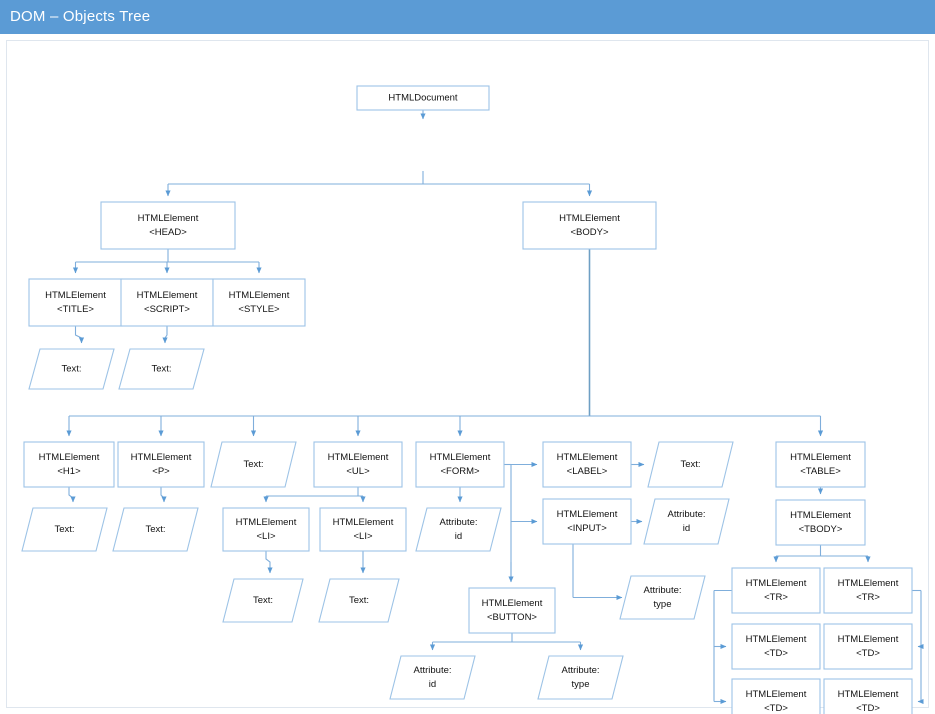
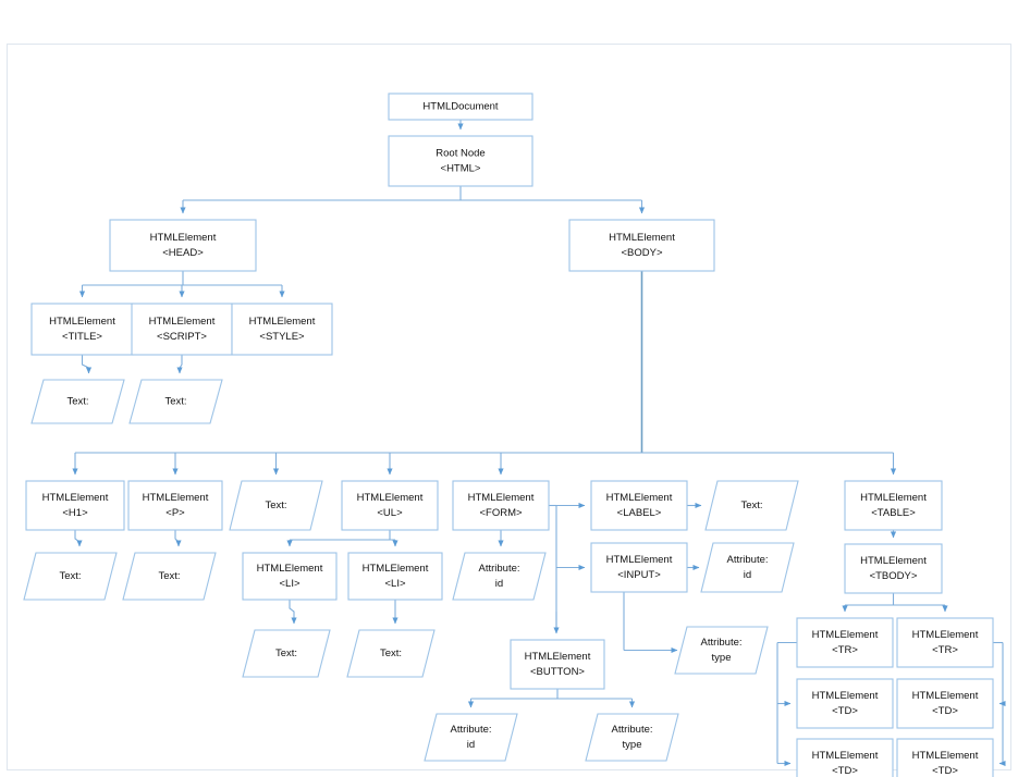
- DOM – Objects Tree
  HTMLDocument
+ Root Node
+ <HTML>
  HTMLElement
  <HEAD>
  HTMLElement
  <BODY>
  HTMLElement
  <TITLE>
  HTMLElement
  <SCRIPT>
  HTMLElement
  <STYLE>
  Text:
  Text:
  HTMLElement
  <H1>
  HTMLElement
  <P>
  Text:
  HTMLElement
  <UL>
  HTMLElement
  <FORM>
  HTMLElement
  <LABEL>
  Text:
  HTMLElement
  <TABLE>
  Text:
  Text:
  HTMLElement
  <LI>
  HTMLElement
  <LI>
  Attribute:
  id
  HTMLElement
  <INPUT>
  Attribute:
  id
  HTMLElement
  <TBODY>
  Text:
  Text:
  HTMLElement
  <BUTTON>
  Attribute:
  type
  HTMLElement
  <TR>
  HTMLElement
  <TR>
  HTMLElement
  <TD>
  HTMLElement
  <TD>
  HTMLElement
  <TD>
  HTMLElement
  <TD>
  Attribute:
  id
  Attribute:
  type
